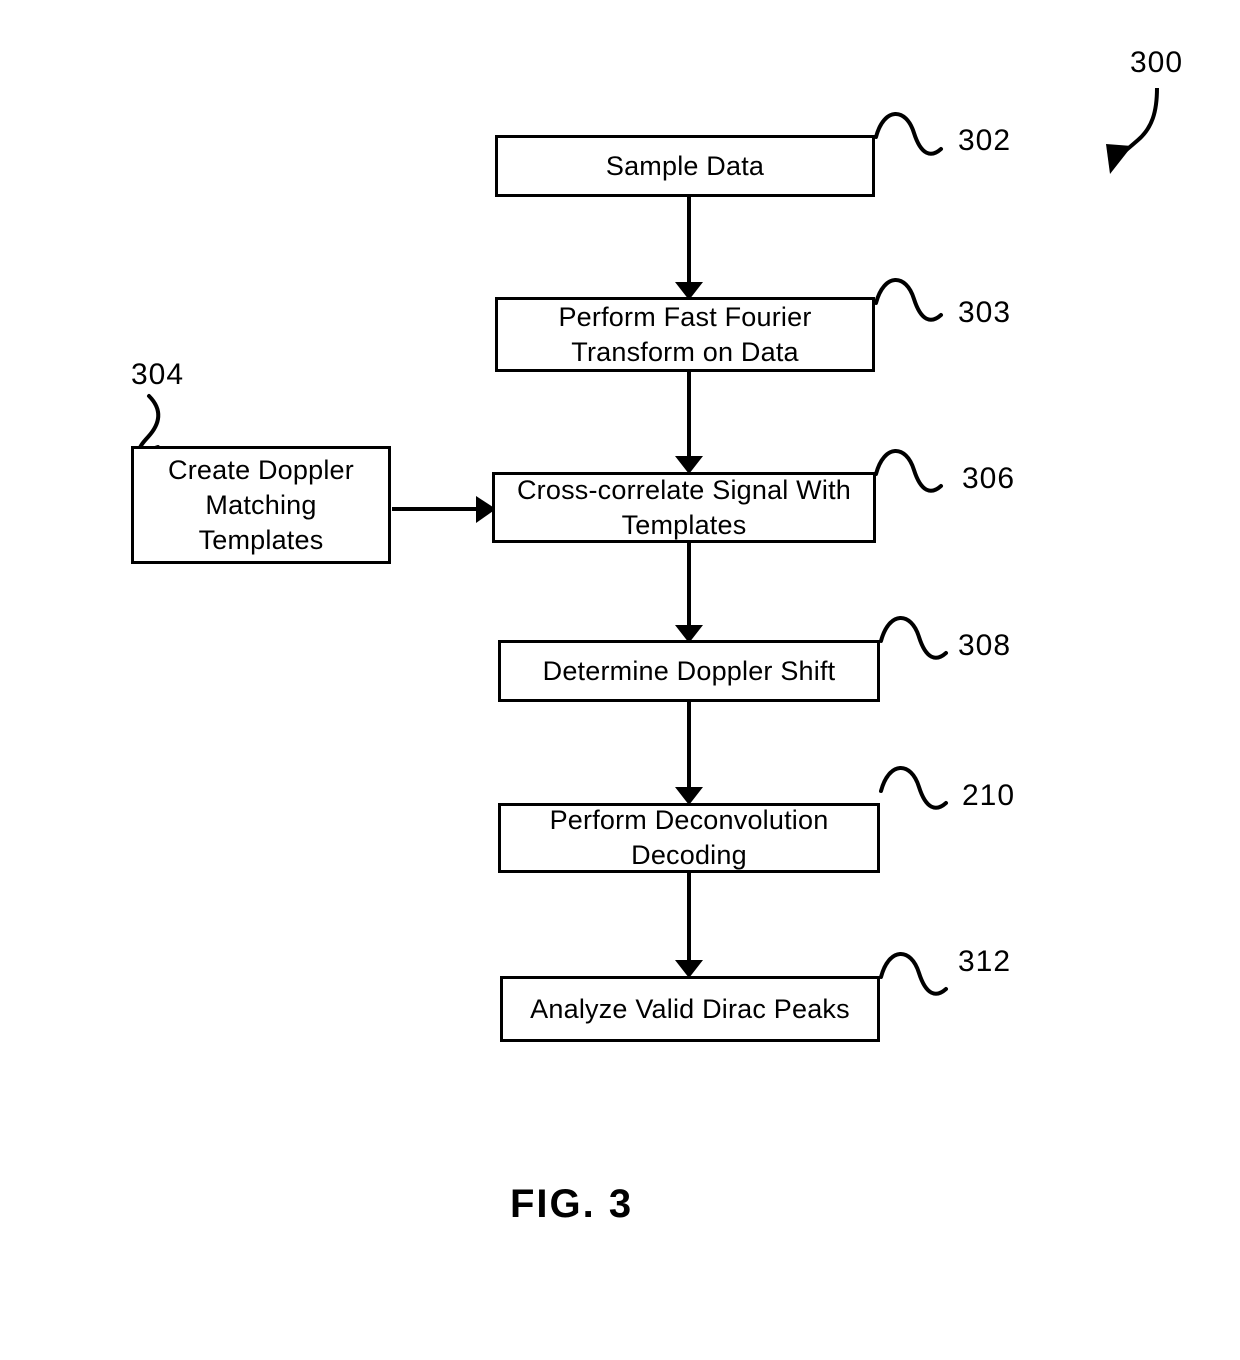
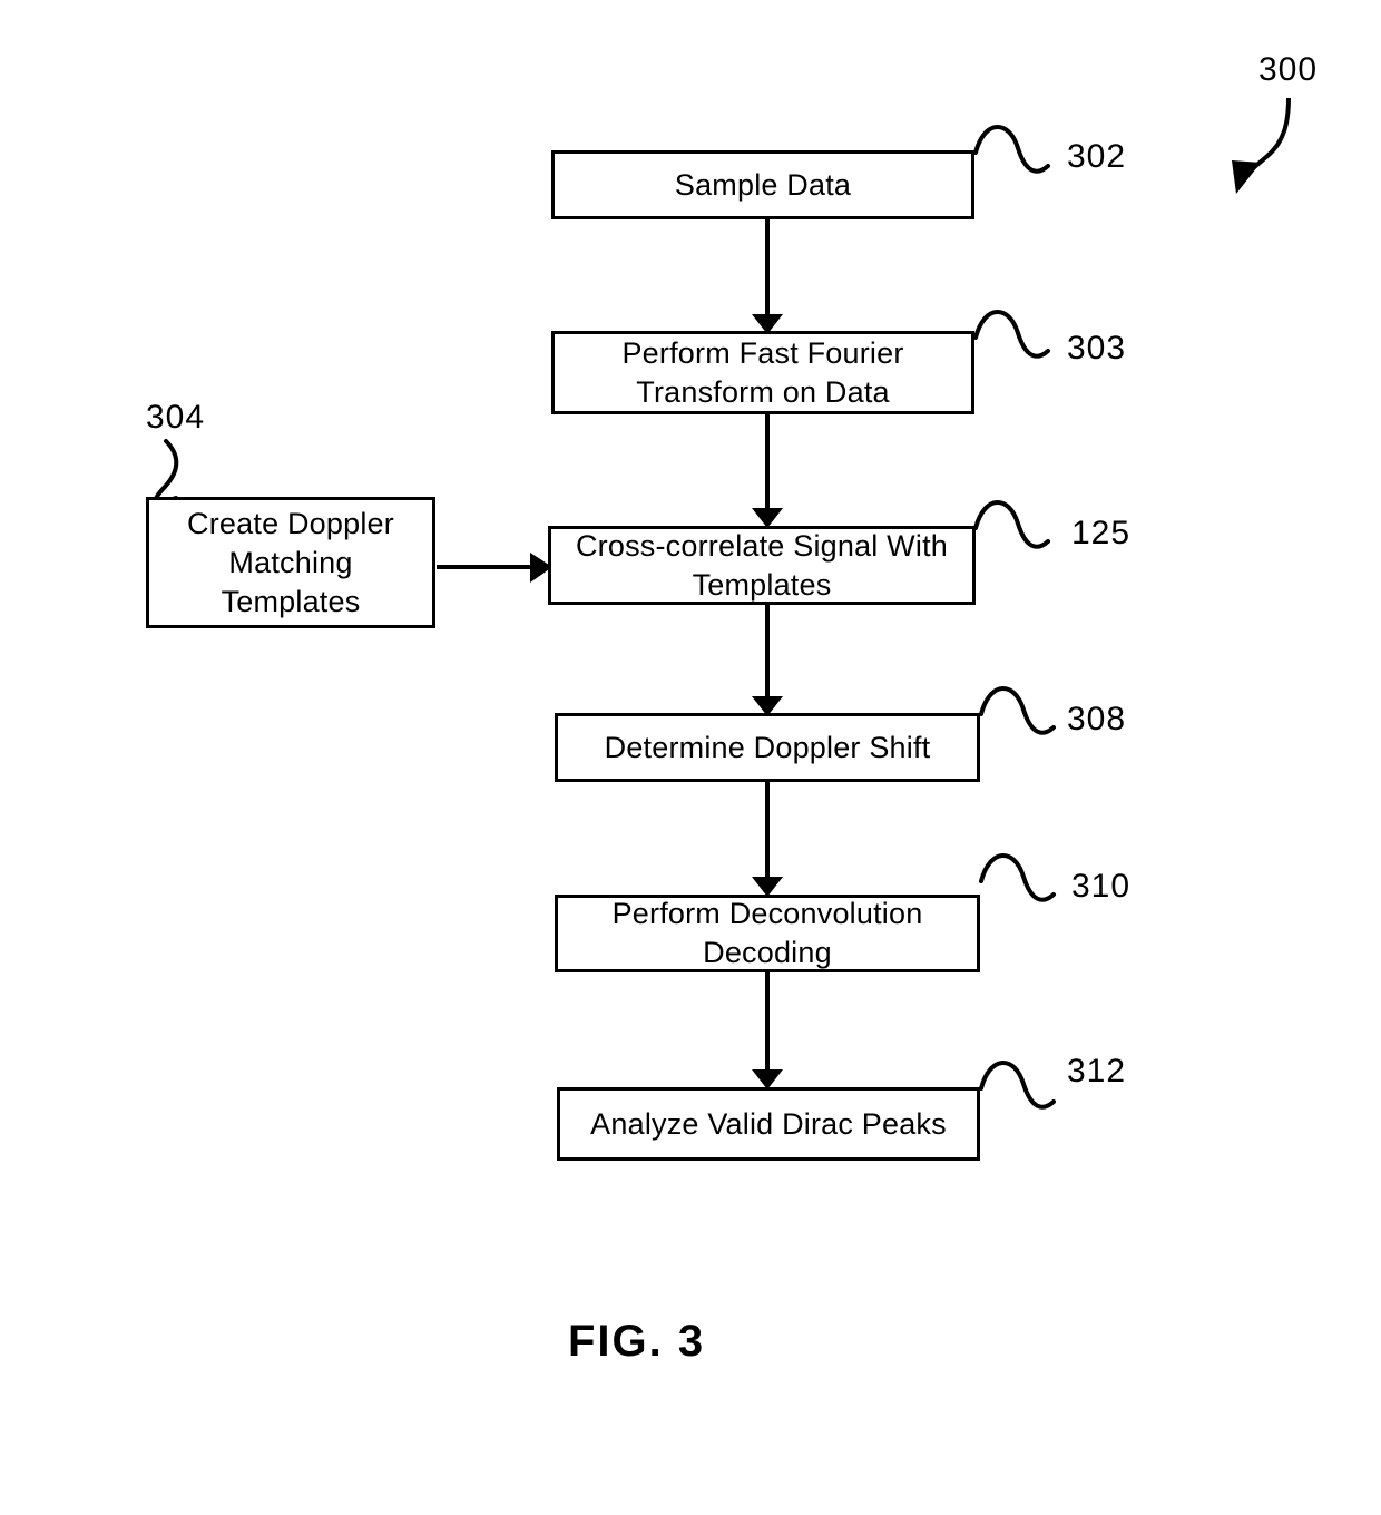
  Sample Data
  Perform Fast Fourier
  Transform on Data
  Create Doppler
  Matching
  Templates
  Cross-correlate Signal With
  Templates
  Determine Doppler Shift
  Perform Deconvolution
  Decoding
  Analyze Valid Dirac Peaks
  302
  303
  304
- 306
+ 125
  308
- 210
+ 310
  312
  300
  FIG. 3
